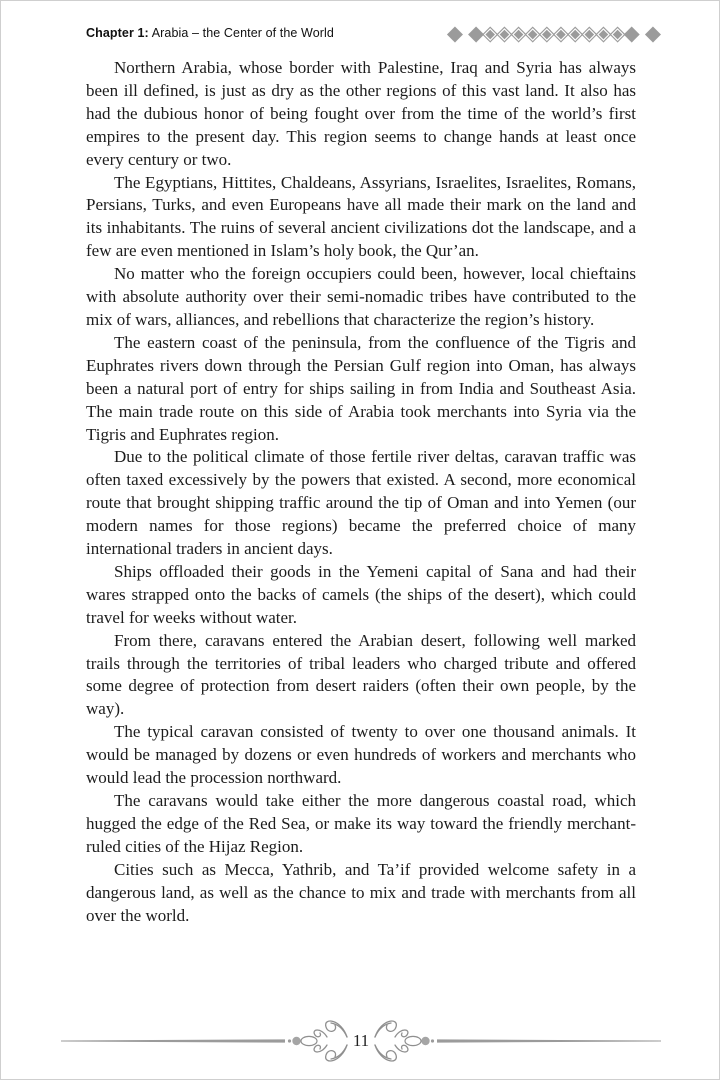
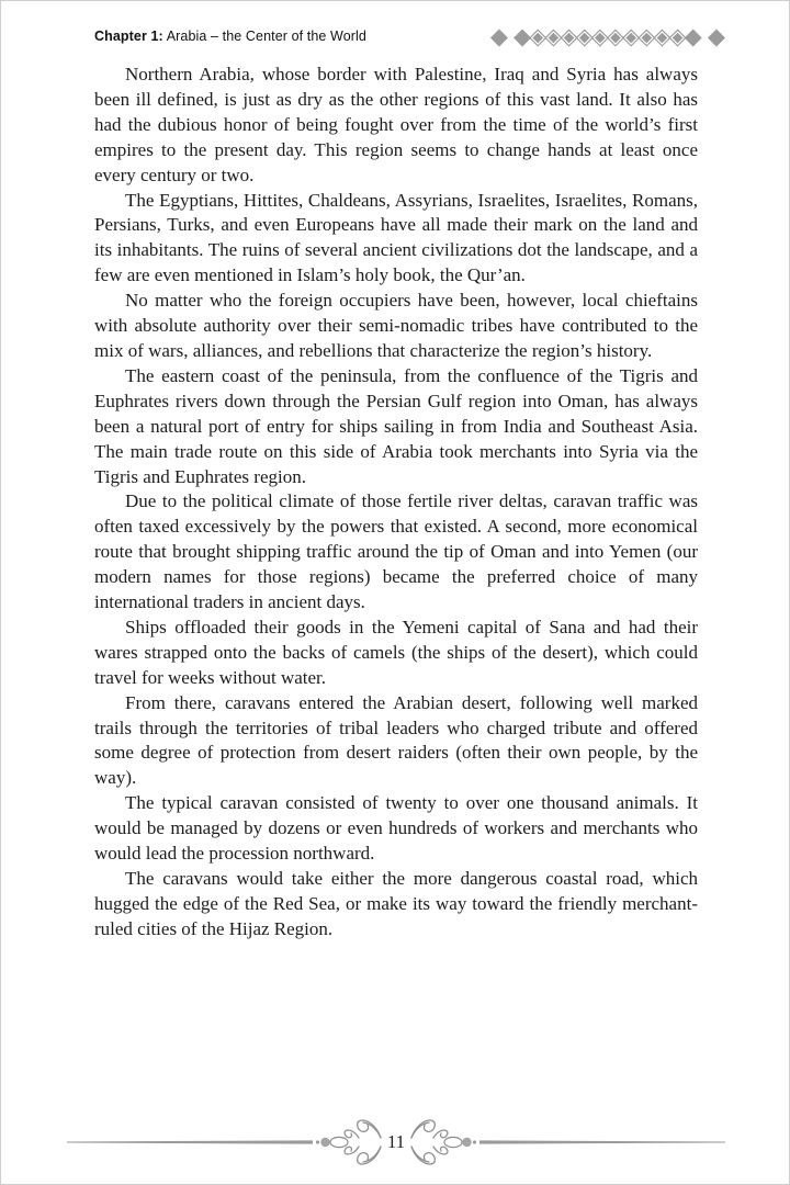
  Chapter 1: Arabia – the Center of the World
  ◆
  ◆◈◈◈◈◈◈◈◈◈◈◆
  ◆
  Northern Arabia, whose border with Palestine, Iraq and Syria has always been ill defined, is just as dry as the other regions of this vast land. It also has had the dubious honor of being fought over from the time of the world’s first empires to the present day. This region seems to change hands at least once every century or two.
  The Egyptians, Hittites, Chaldeans, Assyrians, Israelites, Israelites, Romans, Persians, Turks, and even Europeans have all made their mark on the land and its inhabitants. The ruins of several ancient civilizations dot the landscape, and a few are even mentioned in Islam’s holy book, the Qur’an.
- No matter who the foreign occupiers could been, however, local chieftains with absolute authority over their semi-nomadic tribes have contributed to the mix of wars, alliances, and rebellions that characterize the region’s history.
+ No matter who the foreign occupiers have been, however, local chieftains with absolute authority over their semi-nomadic tribes have contributed to the mix of wars, alliances, and rebellions that characterize the region’s history.
  The eastern coast of the peninsula, from the confluence of the Tigris and Euphrates rivers down through the Persian Gulf region into Oman, has always been a natural port of entry for ships sailing in from India and Southeast Asia. The main trade route on this side of Arabia took merchants into Syria via the Tigris and Euphrates region.
  Due to the political climate of those fertile river deltas, caravan traffic was often taxed excessively by the powers that existed. A second, more economical route that brought shipping traffic around the tip of Oman and into Yemen (our modern names for those regions) became the preferred choice of many international traders in ancient days.
  Ships offloaded their goods in the Yemeni capital of Sana and had their wares strapped onto the backs of camels (the ships of the desert), which could travel for weeks without water.
  From there, caravans entered the Arabian desert, following well marked trails through the territories of tribal leaders who charged tribute and offered some degree of protection from desert raiders (often their own people, by the way).
  The typical caravan consisted of twenty to over one thousand animals. It would be managed by dozens or even hundreds of workers and merchants who would lead the procession northward.
  The caravans would take either the more dangerous coastal road, which hugged the edge of the Red Sea, or make its way toward the friendly merchant-ruled cities of the Hijaz Region.
- Cities such as Mecca, Yathrib, and Ta’if provided welcome safety in a dangerous land, as well as the chance to mix and trade with merchants from all over the world.
  11
